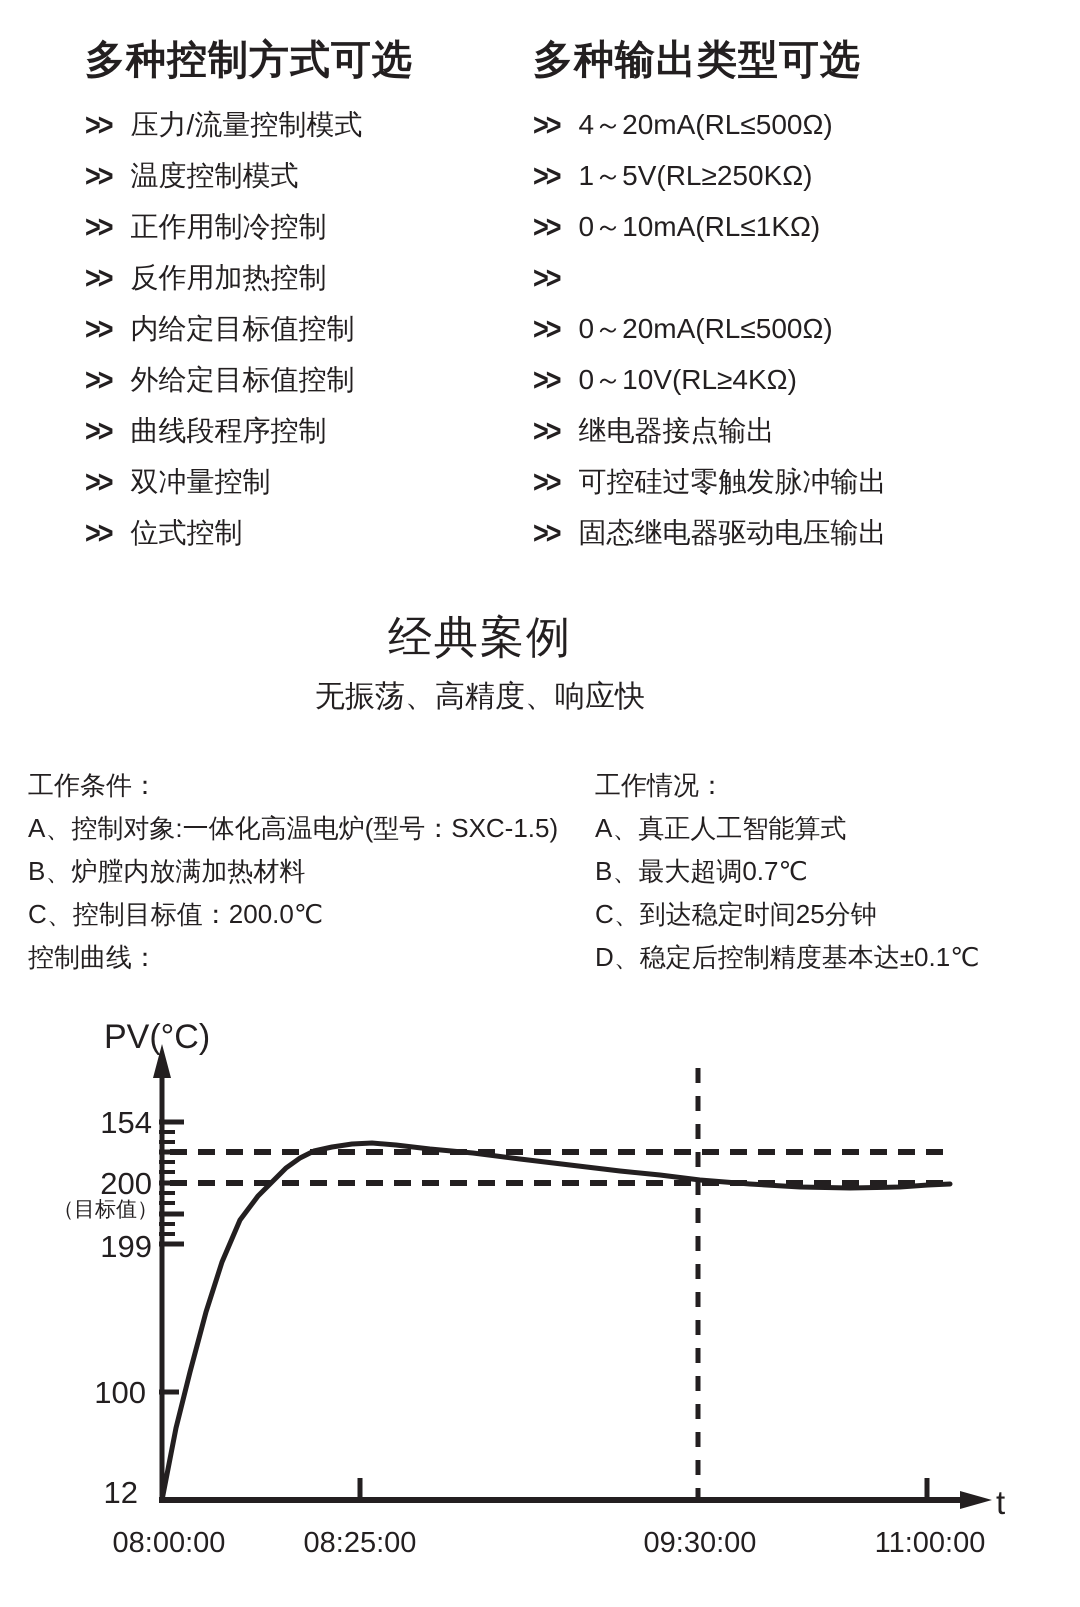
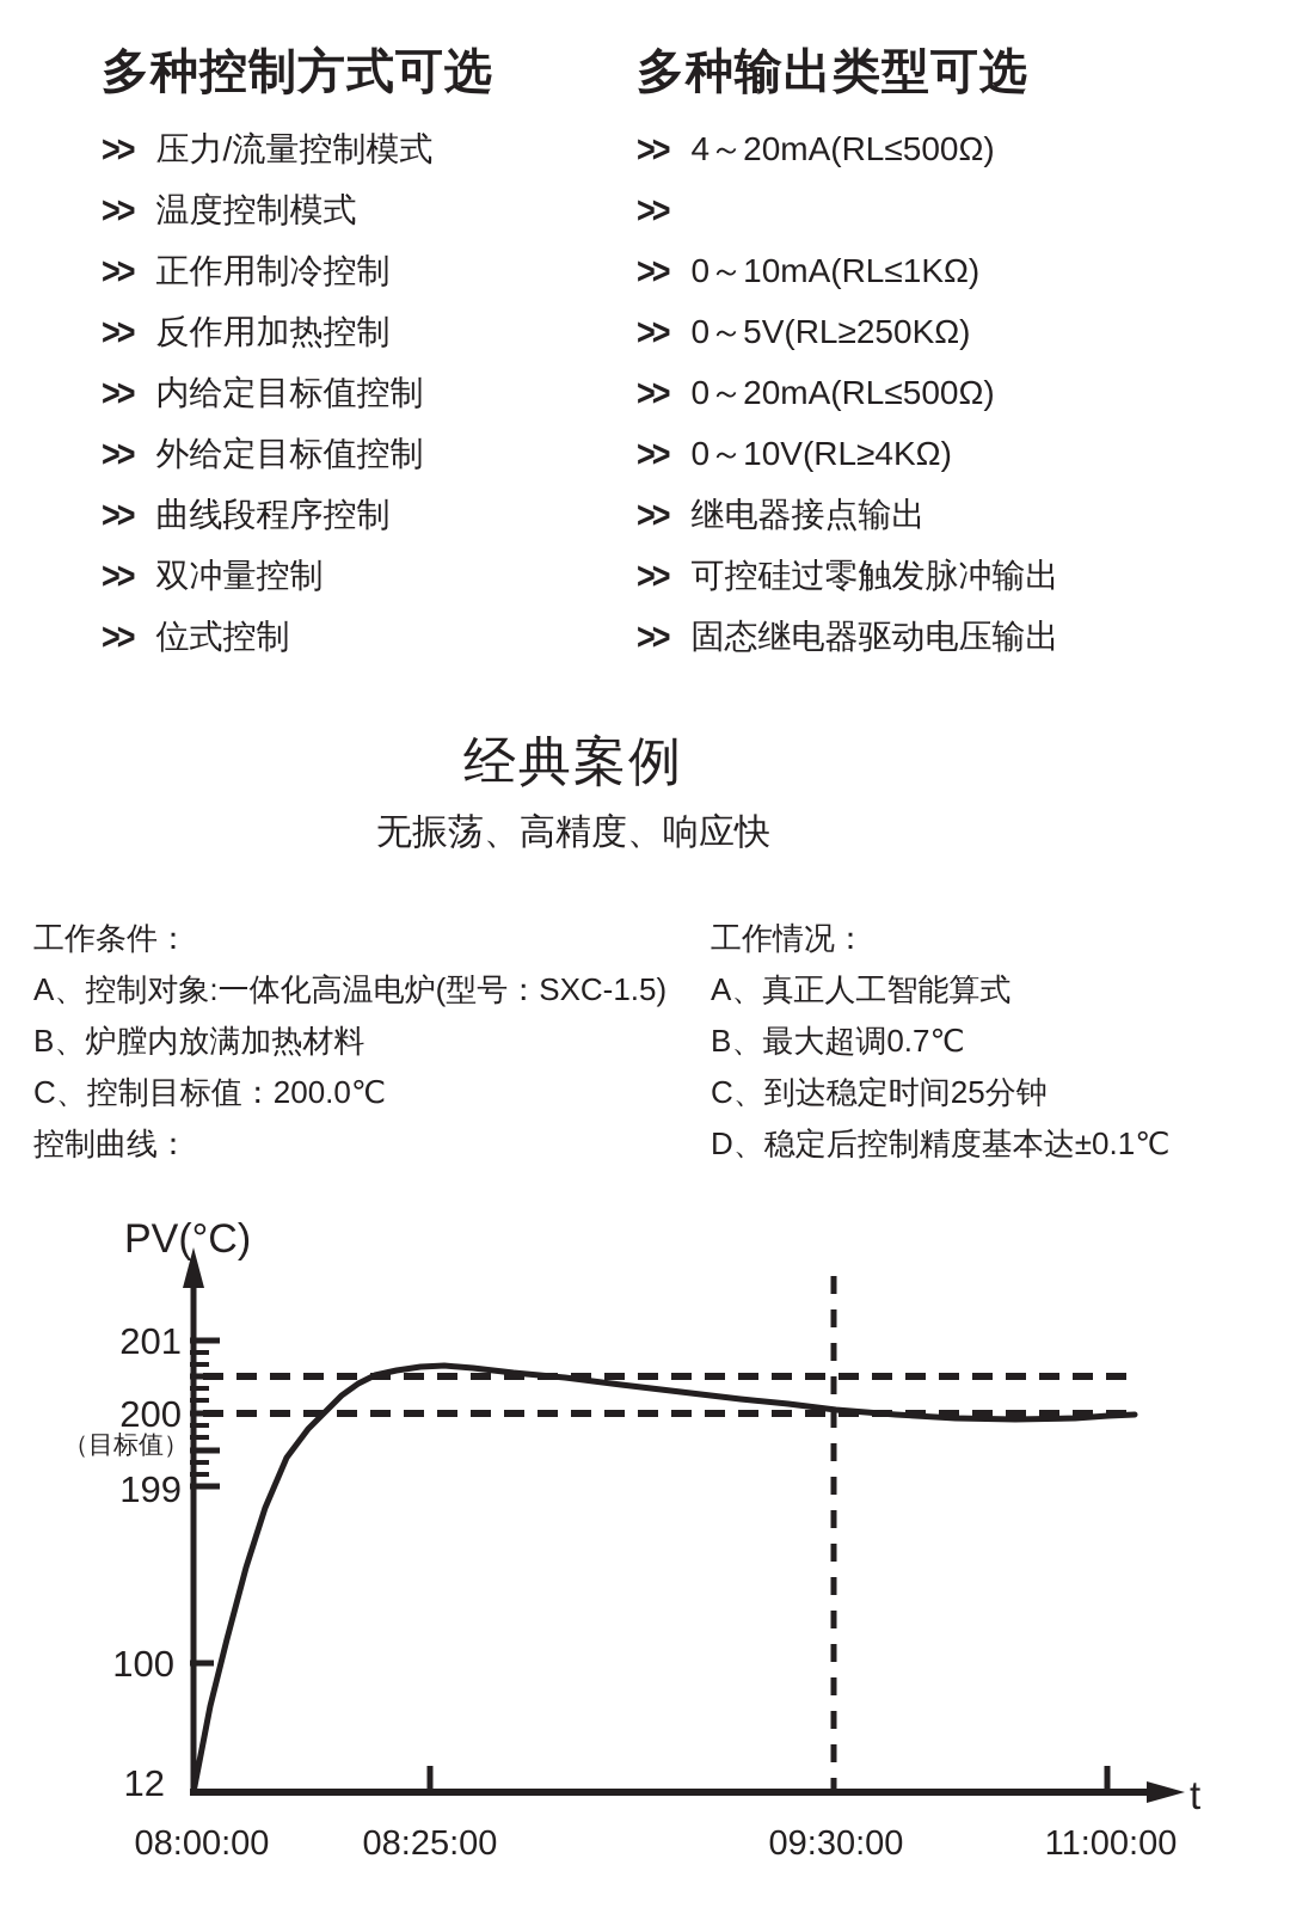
  多种控制方式可选
  >>
  压力/流量控制模式
  >>
  温度控制模式
  >>
  正作用制冷控制
  >>
  反作用加热控制
  >>
  内给定目标值控制
  >>
  外给定目标值控制
  >>
  曲线段程序控制
  >>
  双冲量控制
  >>
  位式控制
  多种输出类型可选
  >>
  4～20mA(RL≤500Ω)
  >>
- 1～5V(RL≥250KΩ)
  >>
  0～10mA(RL≤1KΩ)
  >>
+ 0～5V(RL≥250KΩ)
  >>
  0～20mA(RL≤500Ω)
  >>
  0～10V(RL≥4KΩ)
  >>
  继电器接点输出
  >>
  可控硅过零触发脉冲输出
  >>
  固态继电器驱动电压输出
  经典案例
  无振荡、高精度、响应快
  工作条件：
  A、控制对象:一体化高温电炉(型号：SXC-1.5)
  B、炉膛内放满加热材料
  C、控制目标值：200.0℃
  控制曲线：
  工作情况：
  A、真正人工智能算式
  B、最大超调0.7℃
  C、到达稳定时间25分钟
  D、稳定后控制精度基本达±0.1℃
  PV(°C)
  t
- 154
+ 201
  200
  199
  100
  12
  （目标值）
  08:00:00
  08:25:00
  09:30:00
  11:00:00
